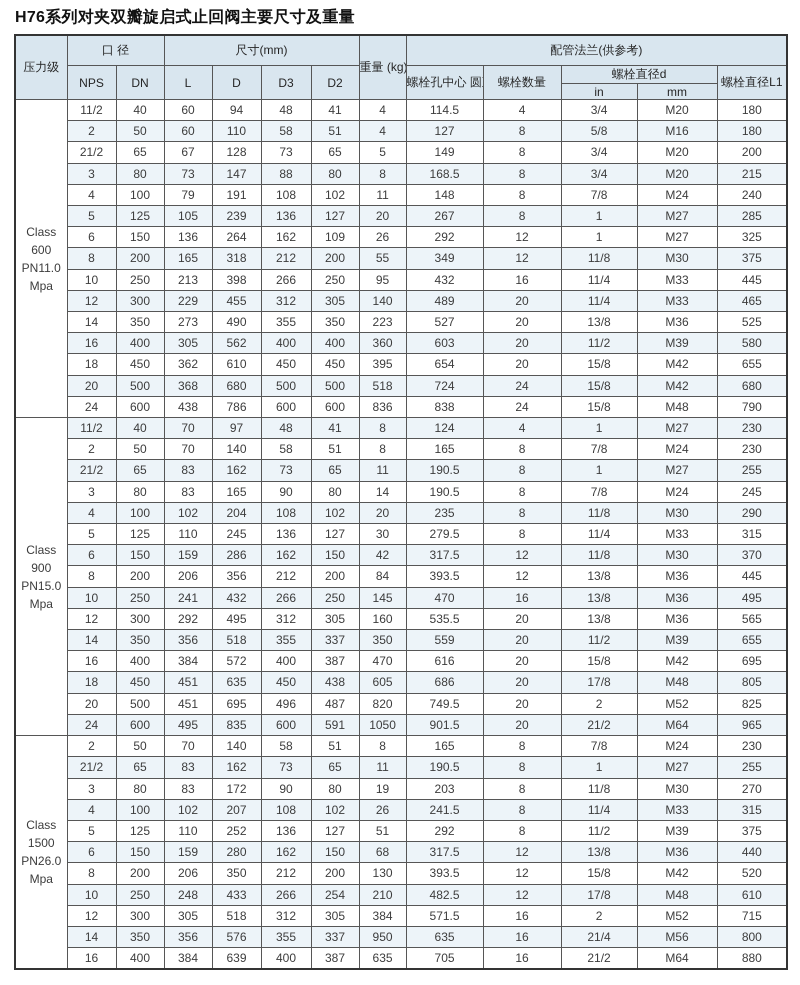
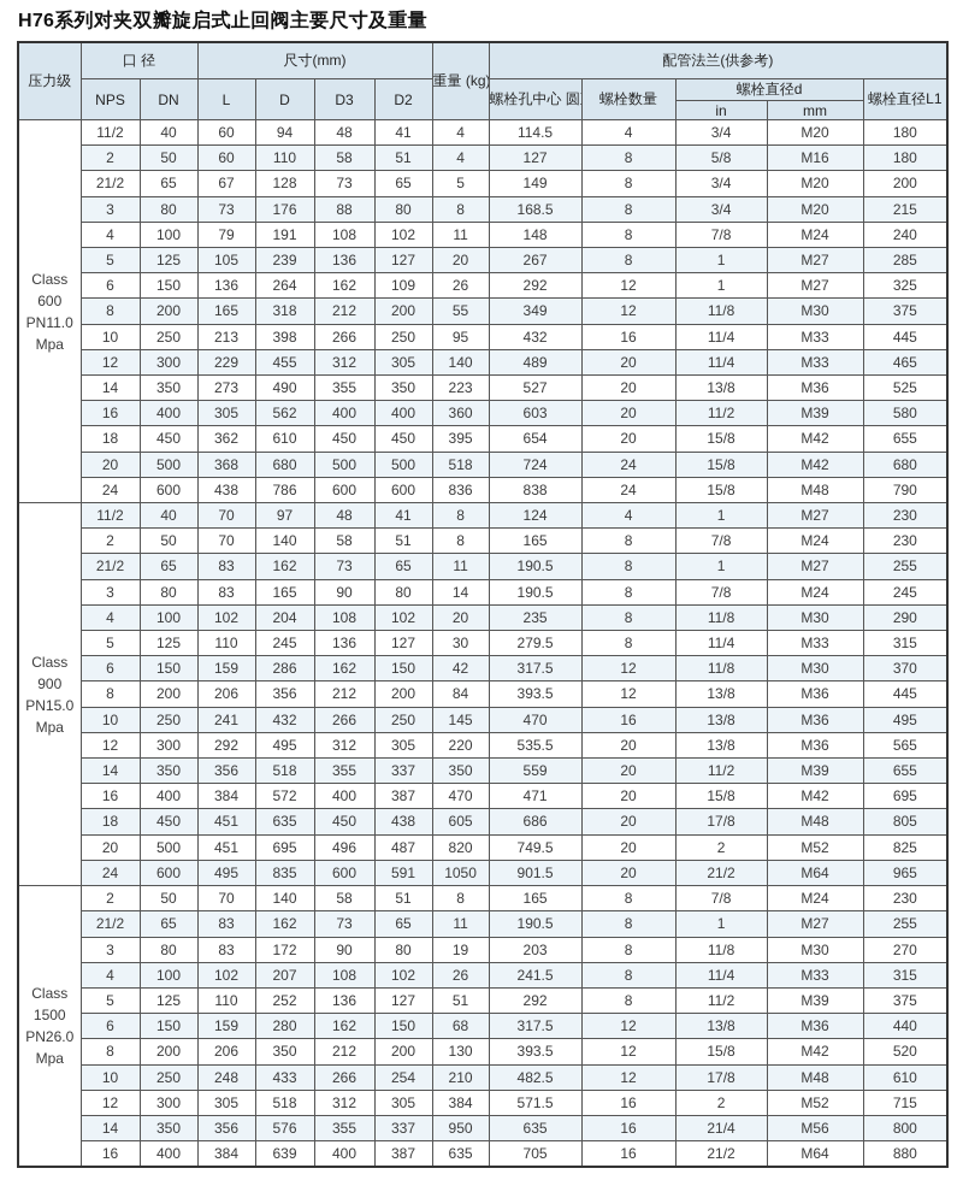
  H76系列对夹双瓣旋启式止回阀主要尺寸及重量
  压力级	口 径	尺寸(mm)	重量 (kg	配管法兰(供参考)
  NPS	DN	L	D	D3	D2	螺栓孔中心 圆	螺栓数量	螺栓直径d	螺栓直径L1
  in	mm
  Class 600 PN11.0 Mpa	11/2	40	60	94	48	41	4	114.5	4	3/4	M20	180
  2	50	60	110	58	51	4	127	8	5/8	M16	180
  21/2	65	67	128	73	65	5	149	8	3/4	M20	200
- 3	80	73	147	88	80	8	168.5	8	3/4	M20	215
+ 3	80	73	176	88	80	8	168.5	8	3/4	M20	215
  4	100	79	191	108	102	11	148	8	7/8	M24	240
  5	125	105	239	136	127	20	267	8	1	M27	285
  6	150	136	264	162	109	26	292	12	1	M27	325
  8	200	165	318	212	200	55	349	12	11/8	M30	375
  10	250	213	398	266	250	95	432	16	11/4	M33	445
  12	300	229	455	312	305	140	489	20	11/4	M33	465
  14	350	273	490	355	350	223	527	20	13/8	M36	525
  16	400	305	562	400	400	360	603	20	11/2	M39	580
  18	450	362	610	450	450	395	654	20	15/8	M42	655
  20	500	368	680	500	500	518	724	24	15/8	M42	680
  24	600	438	786	600	600	836	838	24	15/8	M48	790
  Class 900 PN15.0 Mpa	11/2	40	70	97	48	41	8	124	4	1	M27	230
  2	50	70	140	58	51	8	165	8	7/8	M24	230
  21/2	65	83	162	73	65	11	190.5	8	1	M27	255
  3	80	83	165	90	80	14	190.5	8	7/8	M24	245
  4	100	102	204	108	102	20	235	8	11/8	M30	290
  5	125	110	245	136	127	30	279.5	8	11/4	M33	315
  6	150	159	286	162	150	42	317.5	12	11/8	M30	370
  8	200	206	356	212	200	84	393.5	12	13/8	M36	445
  10	250	241	432	266	250	145	470	16	13/8	M36	495
- 12	300	292	495	312	305	160	535.5	20	13/8	M36	565
+ 12	300	292	495	312	305	220	535.5	20	13/8	M36	565
  14	350	356	518	355	337	350	559	20	11/2	M39	655
- 16	400	384	572	400	387	470	616	20	15/8	M42	695
+ 16	400	384	572	400	387	470	471	20	15/8	M42	695
  18	450	451	635	450	438	605	686	20	17/8	M48	805
  20	500	451	695	496	487	820	749.5	20	2	M52	825
  24	600	495	835	600	591	1050	901.5	20	21/2	M64	965
  Class 1500 PN26.0 Mpa	2	50	70	140	58	51	8	165	8	7/8	M24	230
  21/2	65	83	162	73	65	11	190.5	8	1	M27	255
  3	80	83	172	90	80	19	203	8	11/8	M30	270
  4	100	102	207	108	102	26	241.5	8	11/4	M33	315
  5	125	110	252	136	127	51	292	8	11/2	M39	375
  6	150	159	280	162	150	68	317.5	12	13/8	M36	440
  8	200	206	350	212	200	130	393.5	12	15/8	M42	520
  10	250	248	433	266	254	210	482.5	12	17/8	M48	610
  12	300	305	518	312	305	384	571.5	16	2	M52	715
  14	350	356	576	355	337	950	635	16	21/4	M56	800
  16	400	384	639	400	387	635	705	16	21/2	M64	880
